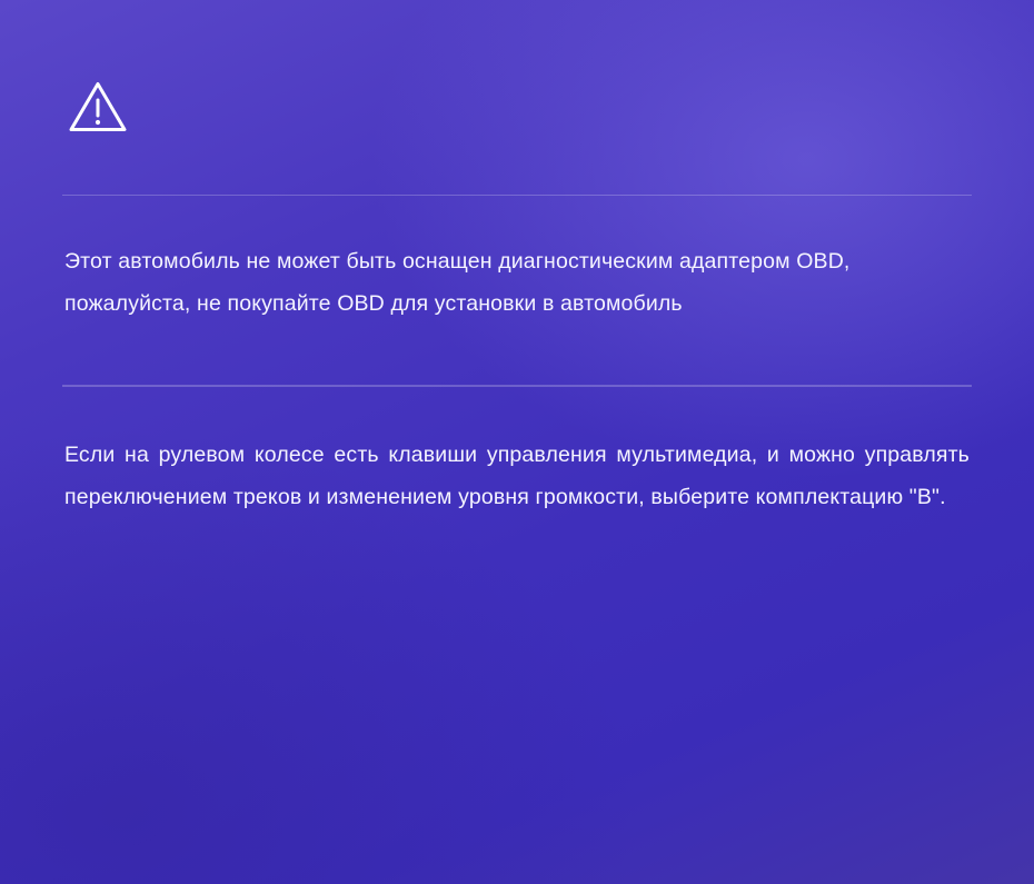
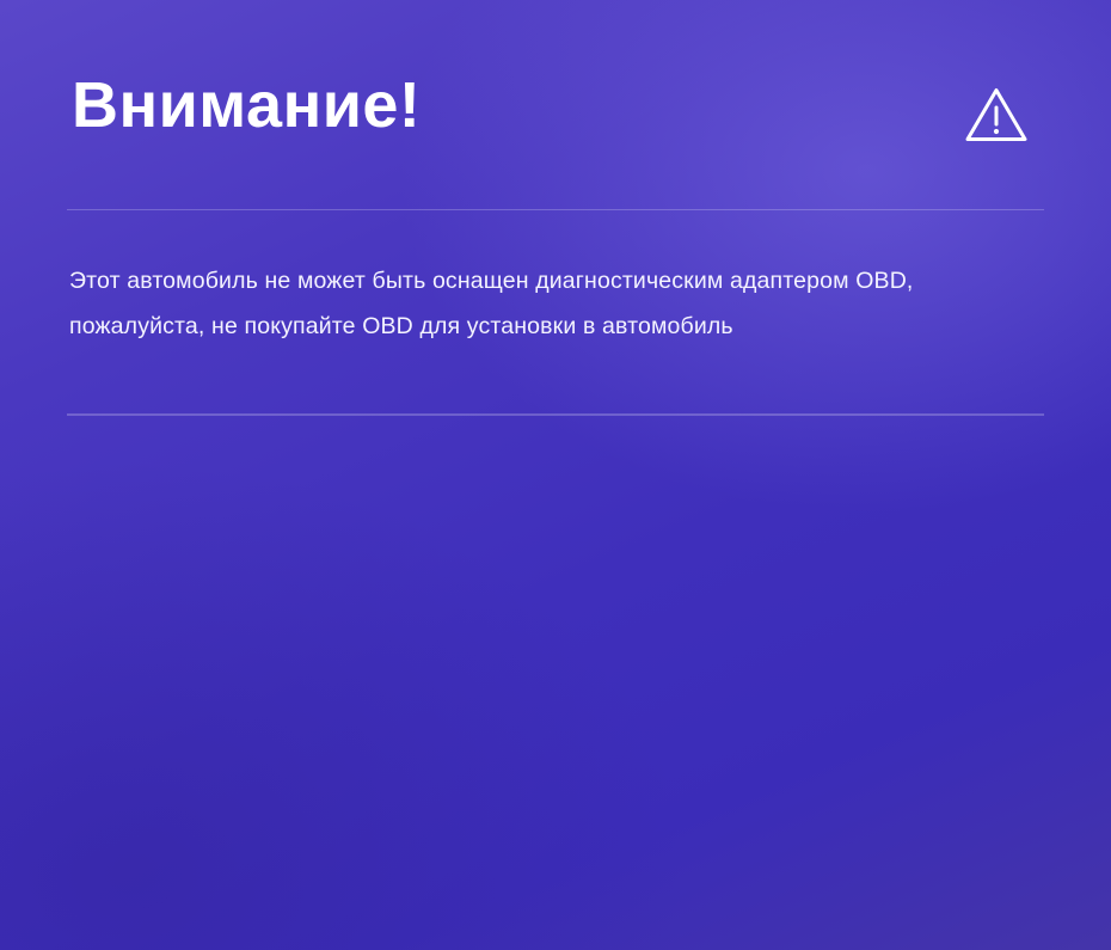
+ Внимание!
  Этот автомобиль не может быть оснащен диагностическим адаптером OBD, пожалуйста, не покупайте OBD для установки в автомобиль
- Если на рулевом колесе есть клавиши управления мультимедиа, и можно управлять переключением треков и изменением уровня громкости, выберите комплектацию "B".
